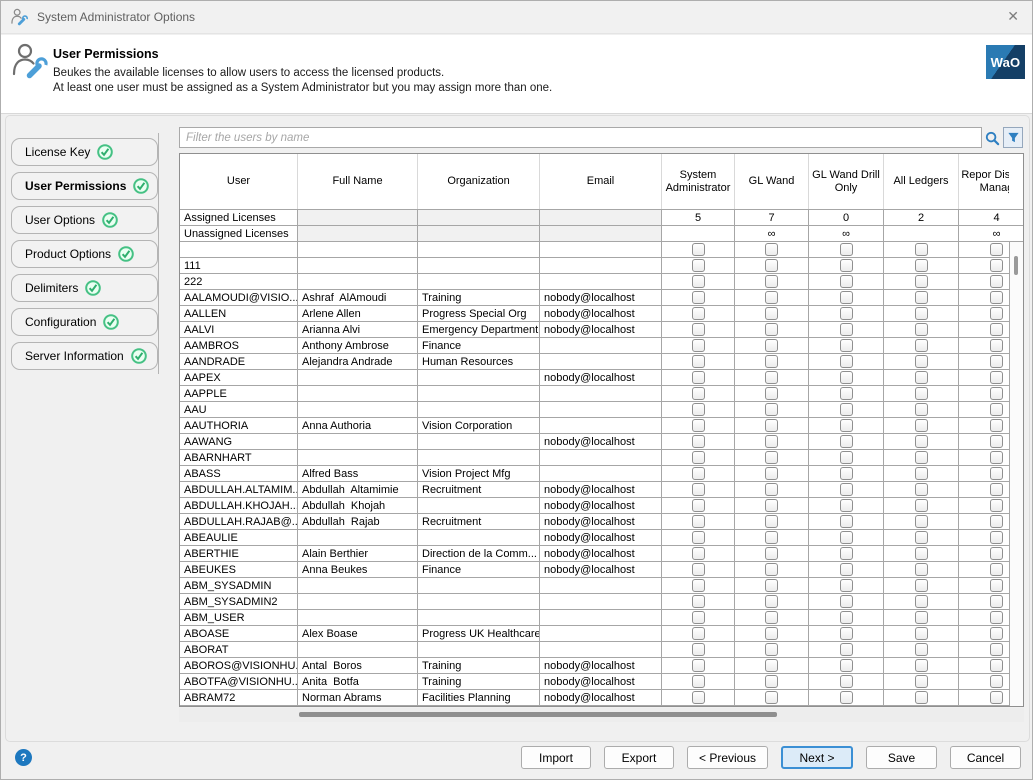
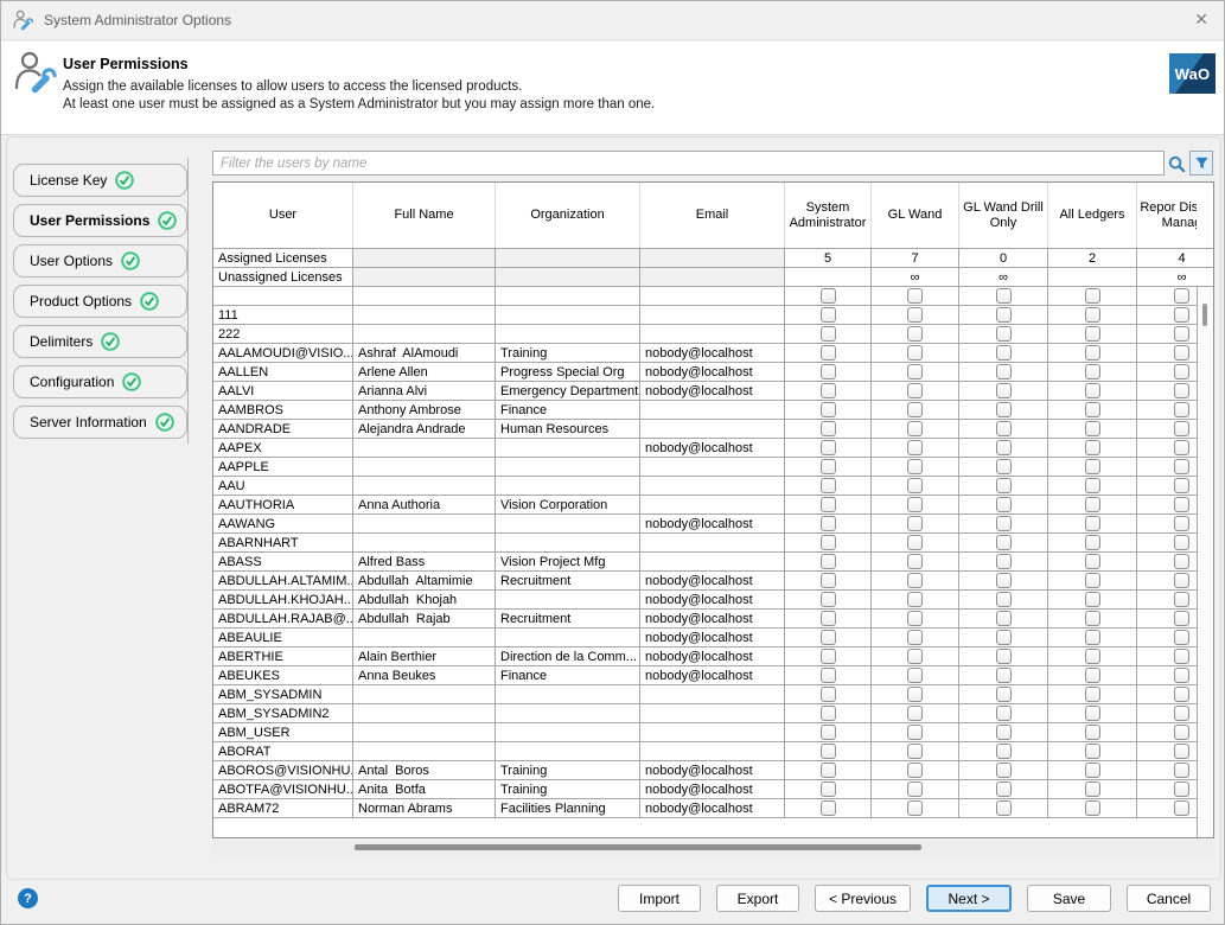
  System Administrator Options
  ✕
  User Permissions
- Beukes the available licenses to allow users to access the licensed products.
+ Assign the available licenses to allow users to access the licensed products.
  At least one user must be assigned as a System Administrator but you may assign more than one.
  WaO
  License Key
  User Permissions
  User Options
  Product Options
  Delimiters
  Configuration
  Server Information
  Filter the users by name
  User
  Full Name
  Organization
  Email
  System Administrator
  GL Wand
  GL Wand Drill Only
  All Ledgers
  Assigned Licenses
  5
  7
  0
  2
  4
  Unassigned Licenses
  ∞
  ∞
  ∞
  111
  222
  AALAMOUDI@VISIO...
  Ashraf AlAmoudi
  Training
  nobody@localhost
  AALLEN
  Arlene Allen
  Progress Special Org
  nobody@localhost
  AALVI
  Arianna Alvi
  Emergency Department
  nobody@localhost
  AAMBROS
  Anthony Ambrose
  Finance
  AANDRADE
  Alejandra Andrade
  Human Resources
  AAPEX
  nobody@localhost
  AAPPLE
  AAU
  AAUTHORIA
  Anna Authoria
  Vision Corporation
  AAWANG
  nobody@localhost
  ABARNHART
  ABASS
  Alfred Bass
  Vision Project Mfg
  ABDULLAH.ALTAMIM..
  Abdullah Altamimie
  Recruitment
  nobody@localhost
  ABDULLAH.KHOJAH...
  Abdullah Khojah
  nobody@localhost
  ABDULLAH.RAJAB@..
  Abdullah Rajab
  Recruitment
  nobody@localhost
  ABEAULIE
  nobody@localhost
  ABERTHIE
  Alain Berthier
  Direction de la Comm...
  nobody@localhost
  ABEUKES
  Anna Beukes
  Finance
  nobody@localhost
  ABM_SYSADMIN
  ABM_SYSADMIN2
  ABM_USER
- ABOASE
- Alex Boase
- Progress UK Healthcare
  ABORAT
  ABOROS@VISIONHU.
  Antal Boros
  Training
  nobody@localhost
  ABOTFA@VISIONHU..
  Anita Botfa
  Training
  nobody@localhost
  ABRAM72
  Norman Abrams
  Facilities Planning
  nobody@localhost
  ?
  Import
  Export
  < Previous
  Next >
  Save
  Cancel
